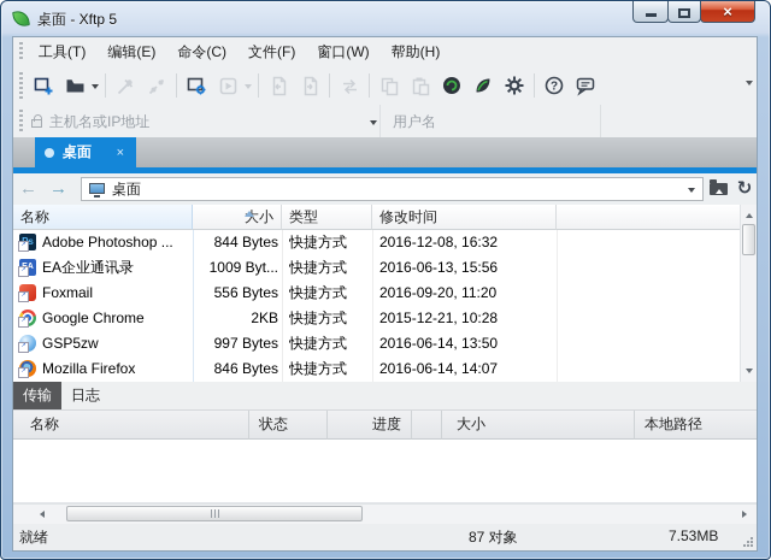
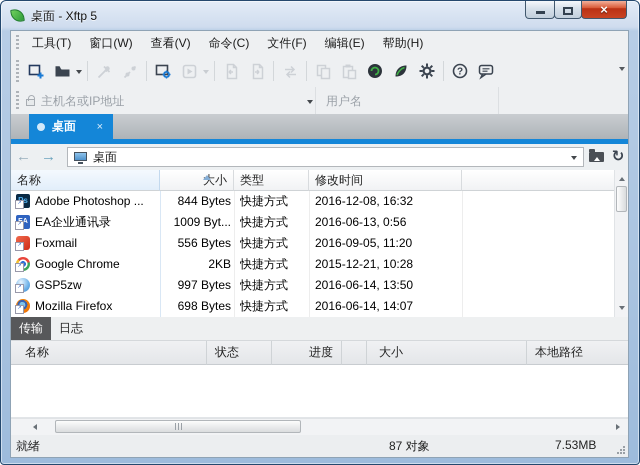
  桌面 - Xftp 5
  ×
  工具(T)
- 编辑(E)
+ 窗口(W)
+ 查看(V)
  命令(C)
  文件(F)
- 窗口(W)
+ 编辑(E)
  帮助(H)
  ?
  主机名或IP地址
  用户名
  桌面
  ×
  ←
  →
  桌面
  ↻
  名称
  大小
  类型
  修改时间
  Adobe Photoshop ...
  844 Bytes
  快捷方式
  2016-12-08, 16:32
  EA企业通讯录
  1009 Byt...
  快捷方式
- 2016-06-13, 15:56
+ 2016-06-13, 0:56
  Foxmail
  556 Bytes
  快捷方式
- 2016-09-20, 11:20
+ 2016-09-05, 11:20
  Google Chrome
  2KB
  快捷方式
  2015-12-21, 10:28
  GSP5zw
  997 Bytes
  快捷方式
  2016-06-14, 13:50
  Mozilla Firefox
- 846 Bytes
+ 698 Bytes
  快捷方式
  2016-06-14, 14:07
  传输
  日志
  名称
  状态
  进度
  大小
  本地路径
  就绪
  87 对象
  7.53MB
